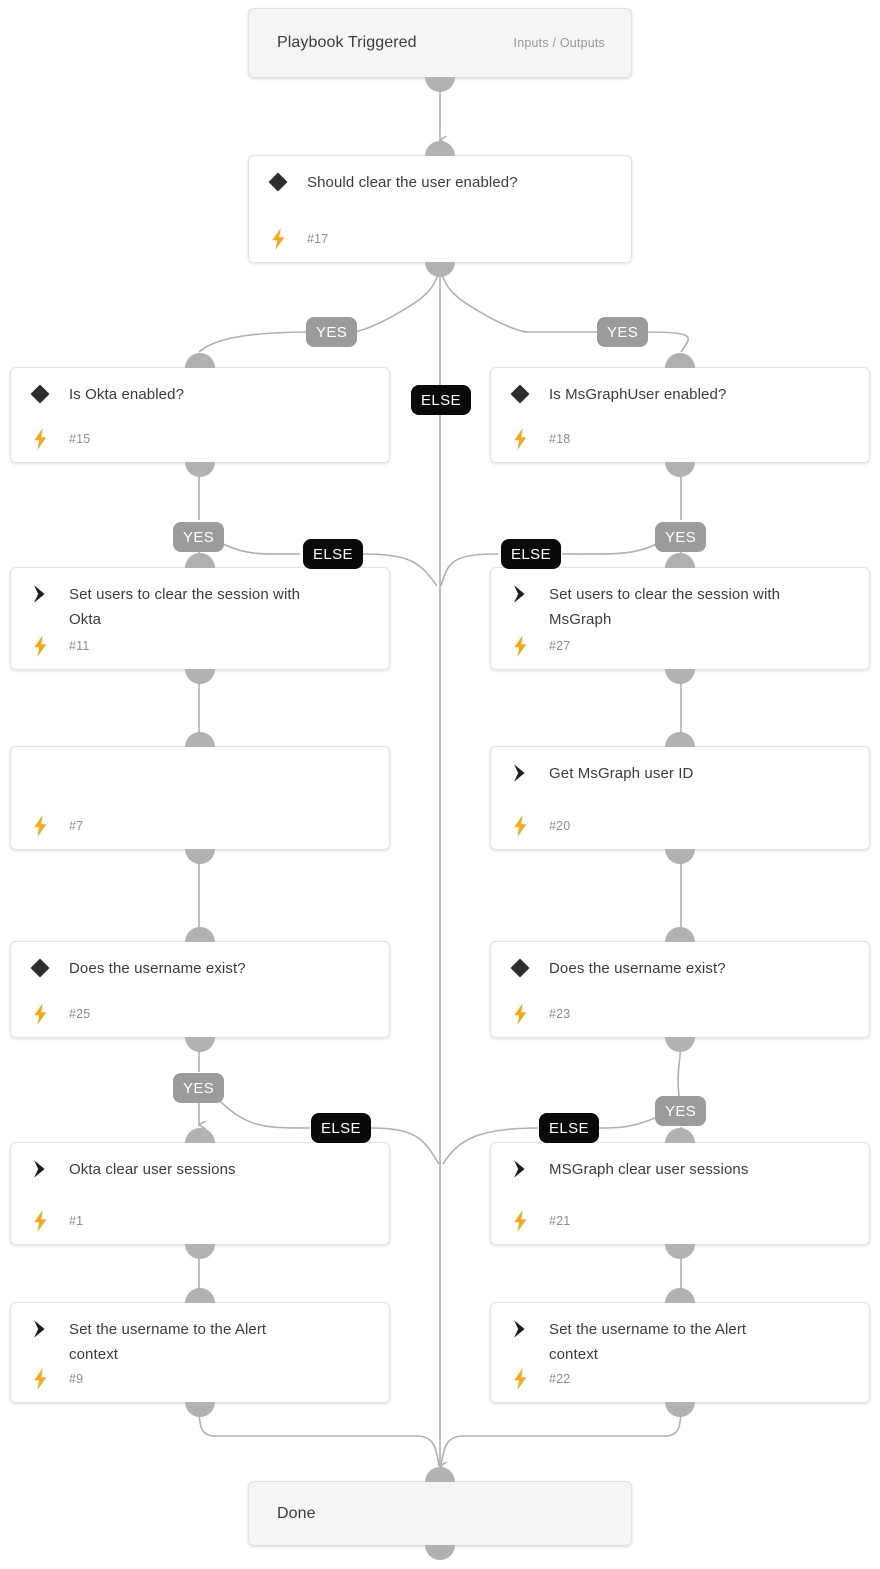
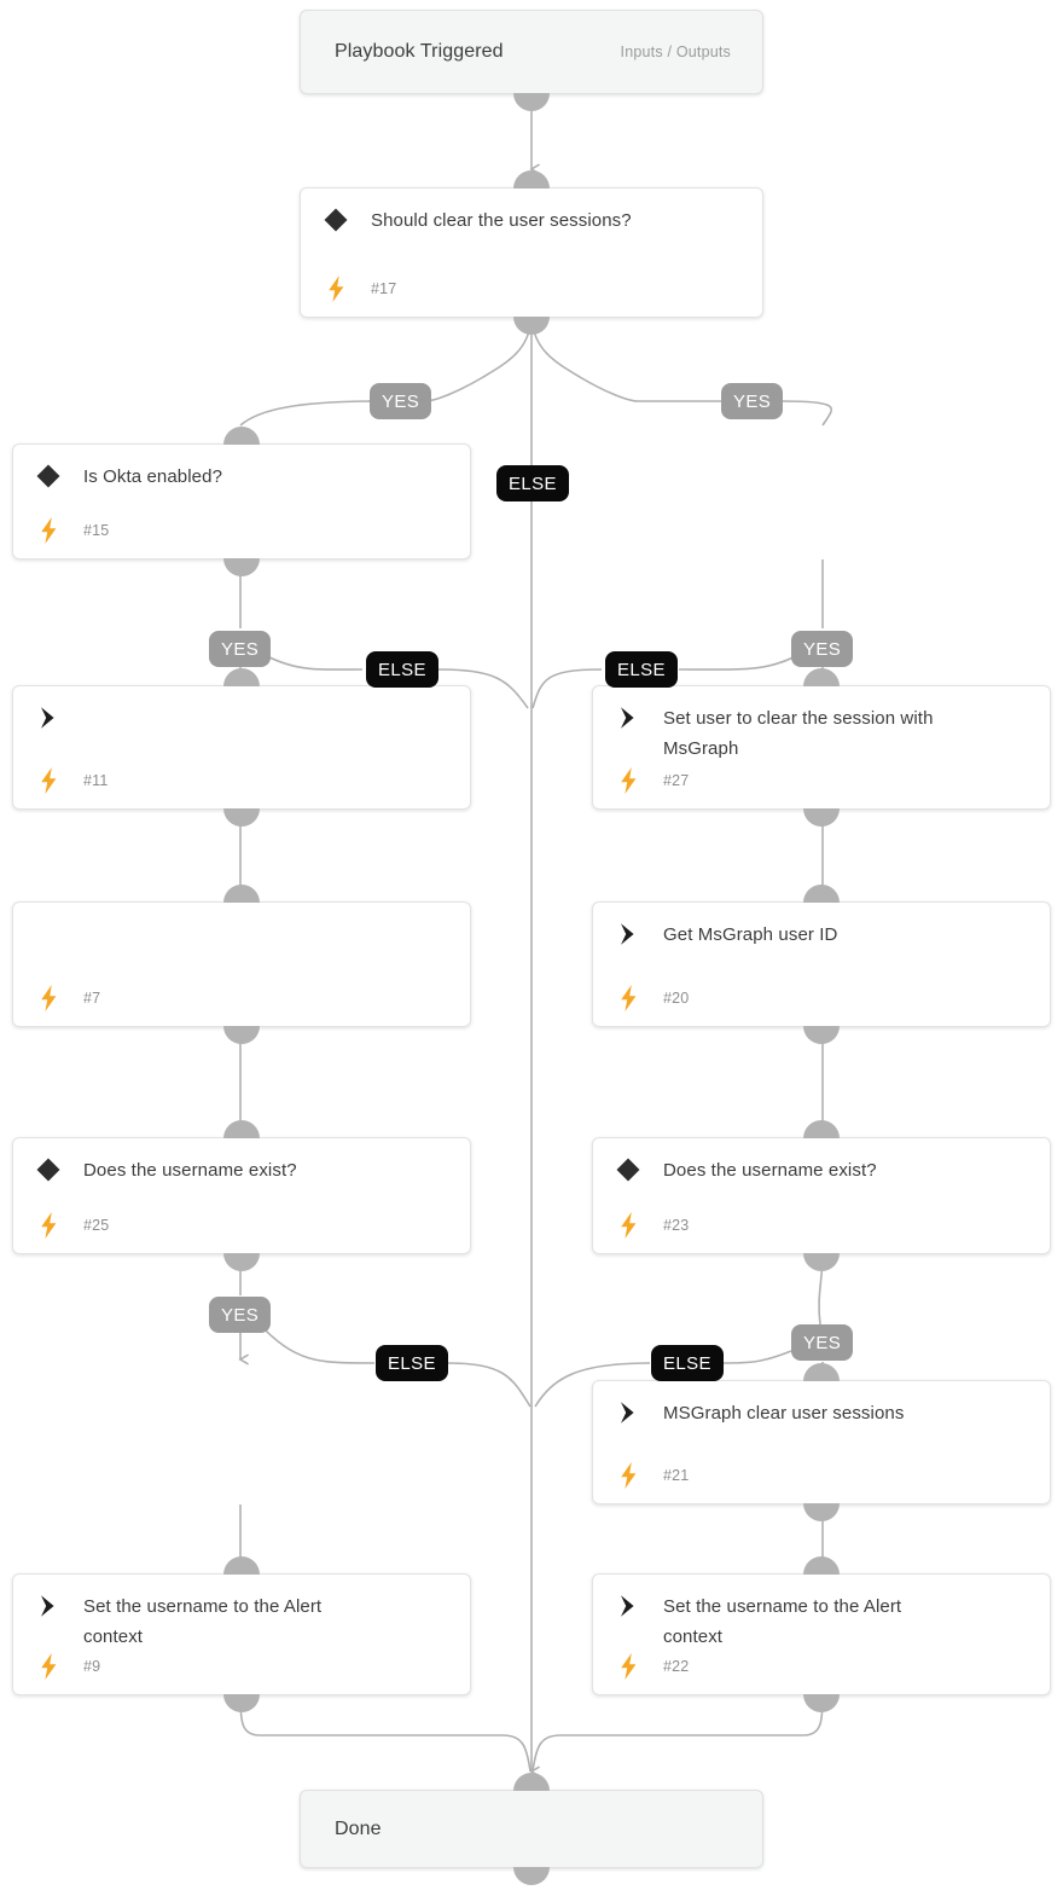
  Playbook Triggered
  Inputs / Outputs
- Should clear the user enabled?
+ Should clear the user sessions?
  #17
  Is Okta enabled?
  #15
- Is MsGraphUser enabled?
- #18
- Set users to clear the session with Okta
  #11
- Set users to clear the session with MsGraph
+ Set user to clear the session with MsGraph
  #27
  #7
  Get MsGraph user ID
  #20
  Does the username exist?
  #25
  Does the username exist?
  #23
- Okta clear user sessions
- #1
  MSGraph clear user sessions
  #21
  Set the username to the Alert context
  #9
  Set the username to the Alert context
  #22
  Done
  YES
  YES
  ELSE
  YES
  ELSE
  ELSE
  YES
  YES
  ELSE
  ELSE
  YES
